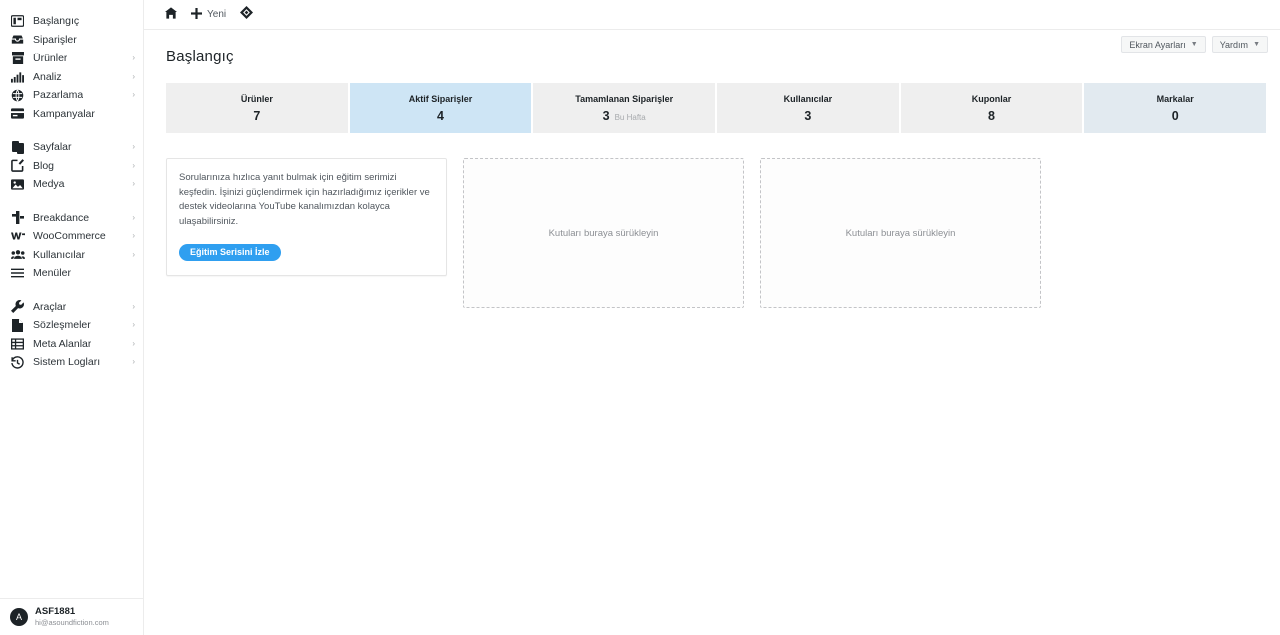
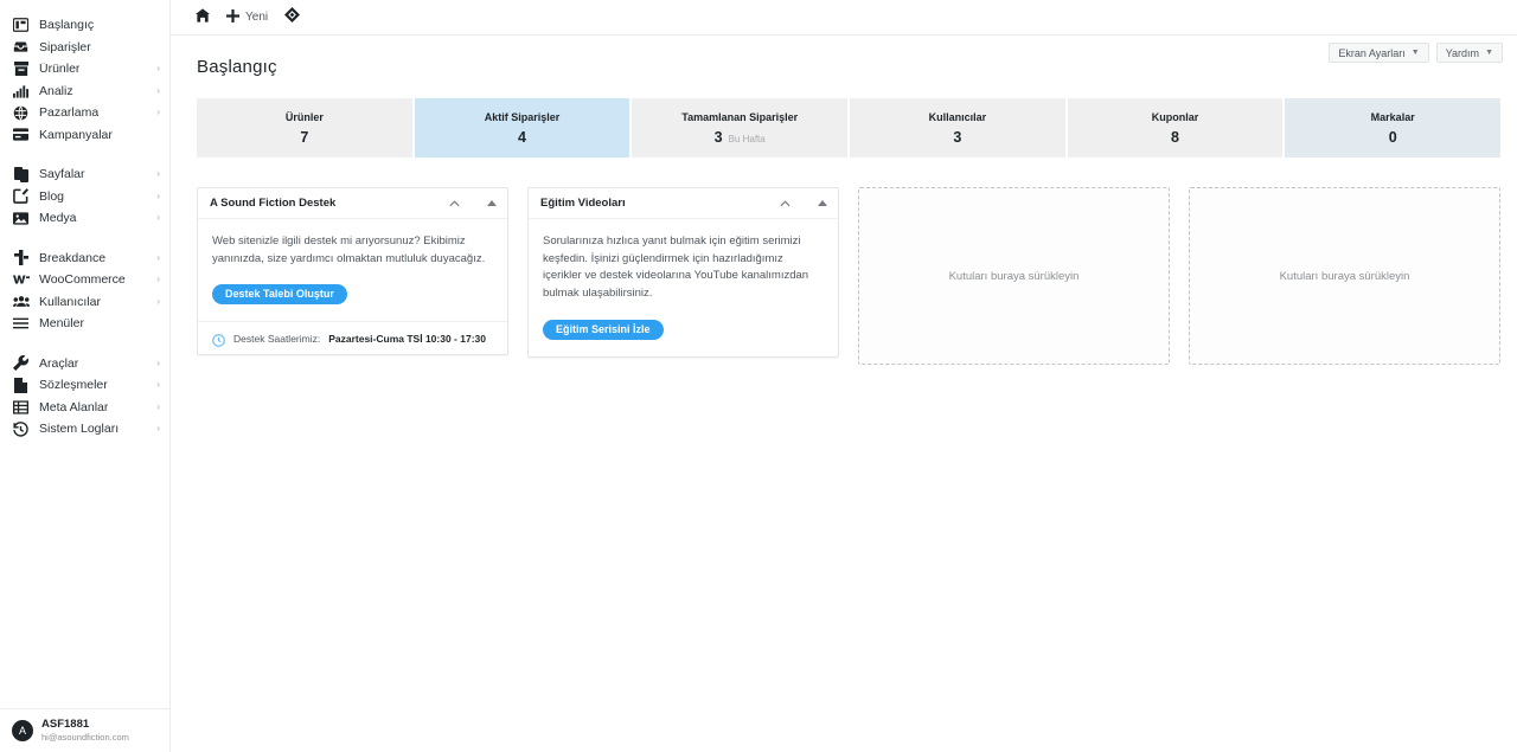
  Başlangıç
  Siparişler
  Ürünler
  ›
  Analiz
  ›
  Pazarlama
  ›
  Kampanyalar
  Sayfalar
  ›
  Blog
  ›
  Medya
  ›
  Breakdance
  ›
  WooCommerce
  ›
  Kullanıcılar
  ›
  Menüler
  Araçlar
  ›
  Sözleşmeler
  ›
  Meta Alanlar
  ›
  Sistem Logları
  ›
  A
  ASF1881
  hi@asoundfiction.com
  Yeni
  Ekran Ayarları
  Yardım
  Başlangıç
  Ürünler
  7
  Aktif Siparişler
  4
  Tamamlanan Siparişler
  3
  Bu Hafta
  Kullanıcılar
  3
  Kuponlar
  8
  Markalar
  0
+ A Sound Fiction Destek
+ Web sitenizle ilgili destek mi arıyorsunuz? Ekibimiz yanınızda, size yardımcı olmaktan mutluluk duyacağız.
+ Destek Talebi Oluştur
+ Destek Saatlerimiz:
+ Pazartesi-Cuma TSİ 10:30 - 17:30
+ Eğitim Videoları
- Sorularınıza hızlıca yanıt bulmak için eğitim serimizi keşfedin. İşinizi güçlendirmek için hazırladığımız içerikler ve destek videolarına YouTube kanalımızdan kolayca ulaşabilirsiniz.
+ Sorularınıza hızlıca yanıt bulmak için eğitim serimizi keşfedin. İşinizi güçlendirmek için hazırladığımız içerikler ve destek videolarına YouTube kanalımızdan bulmak ulaşabilirsiniz.
  Eğitim Serisini İzle
  Kutuları buraya sürükleyin
  Kutuları buraya sürükleyin
